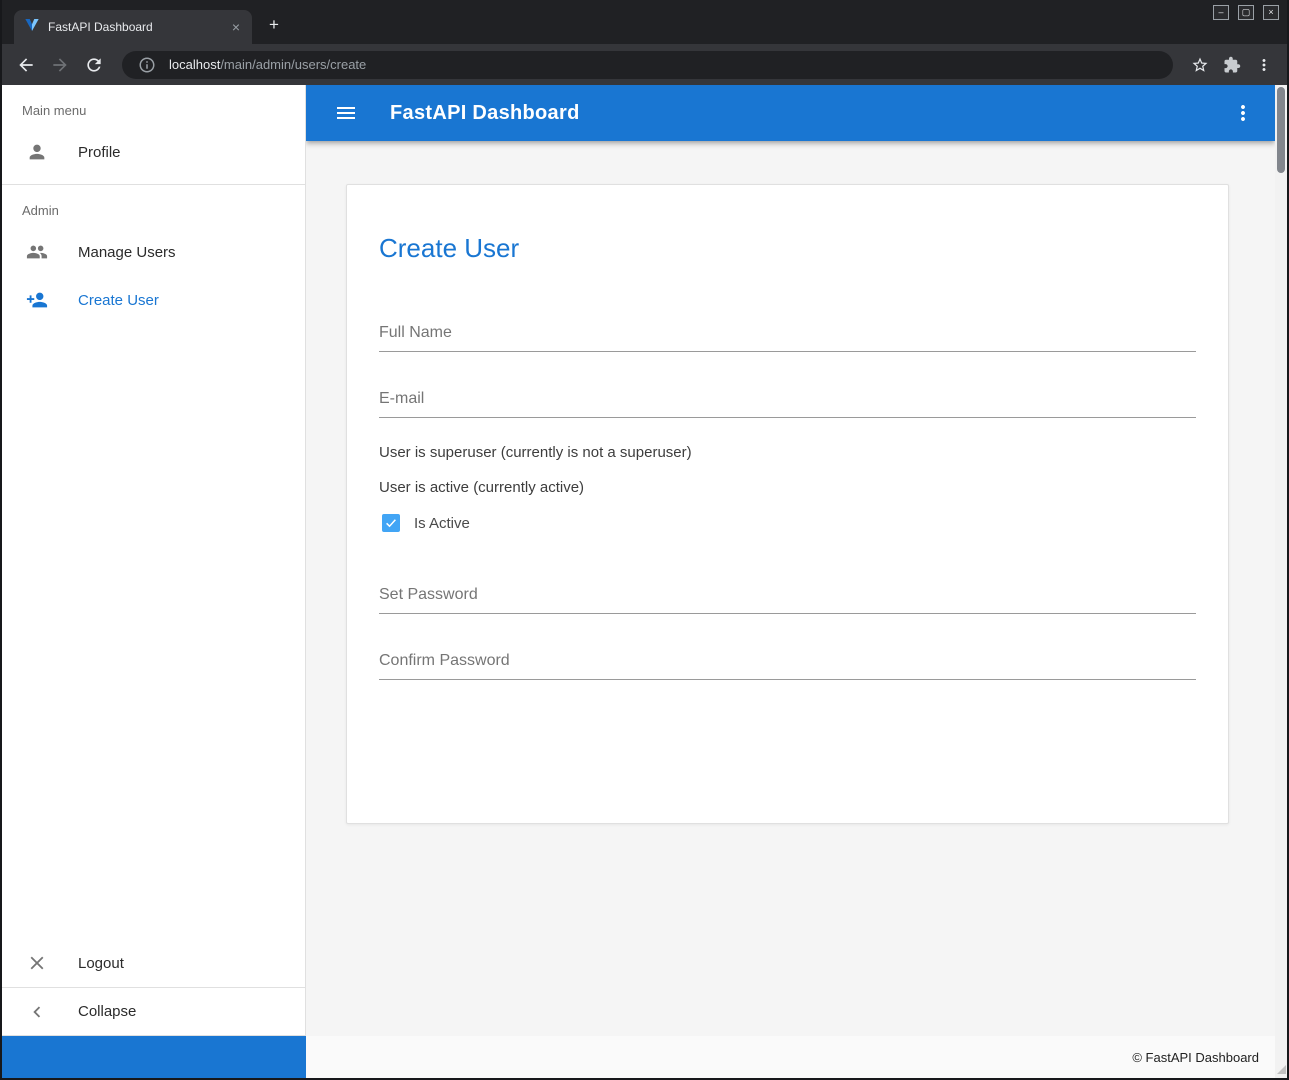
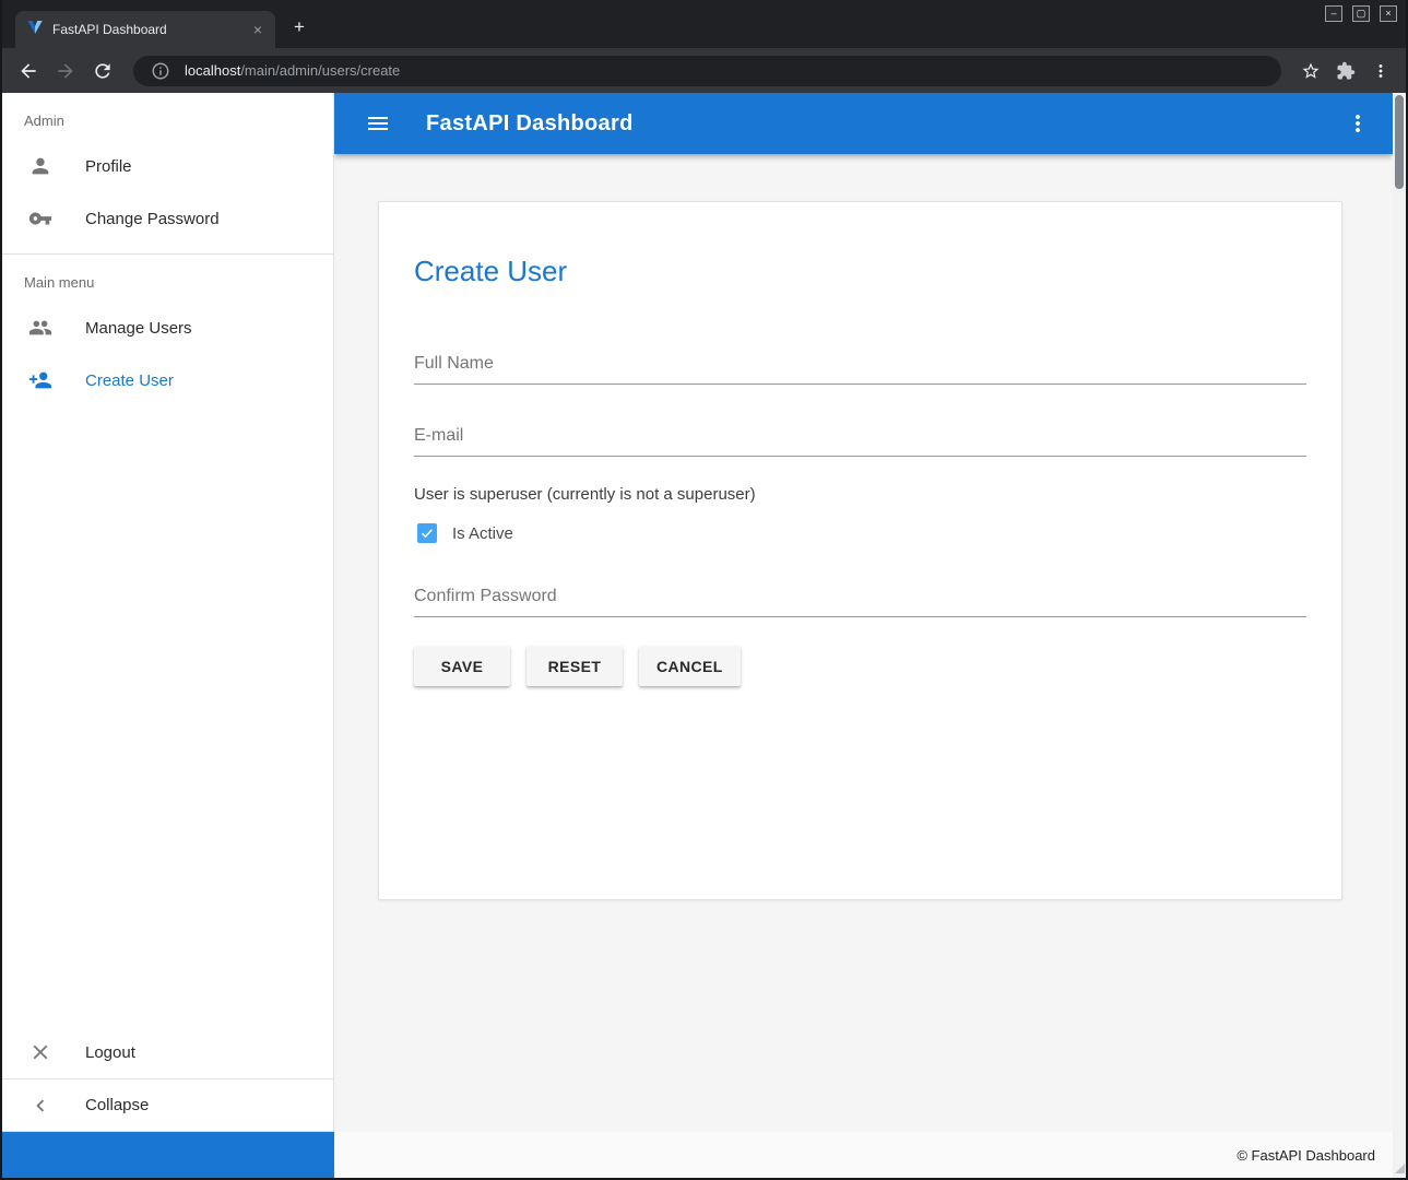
  FastAPI Dashboard
  ×
  +
  –
  ▢
  ×
  localhost/main/admin/users/create
  © FastAPI Dashboard
- Main menu
+ Admin
  Profile
+ Change Password
- Admin
+ Main menu
  Manage Users
  Create User
  Logout
  Collapse
  FastAPI Dashboard
  Create User
  Full Name
  E-mail
  User is superuser (currently is not a superuser)
- User is active (currently active)
  Is Active
- Set Password
  Confirm Password
+ SAVE
+ RESET
+ CANCEL
